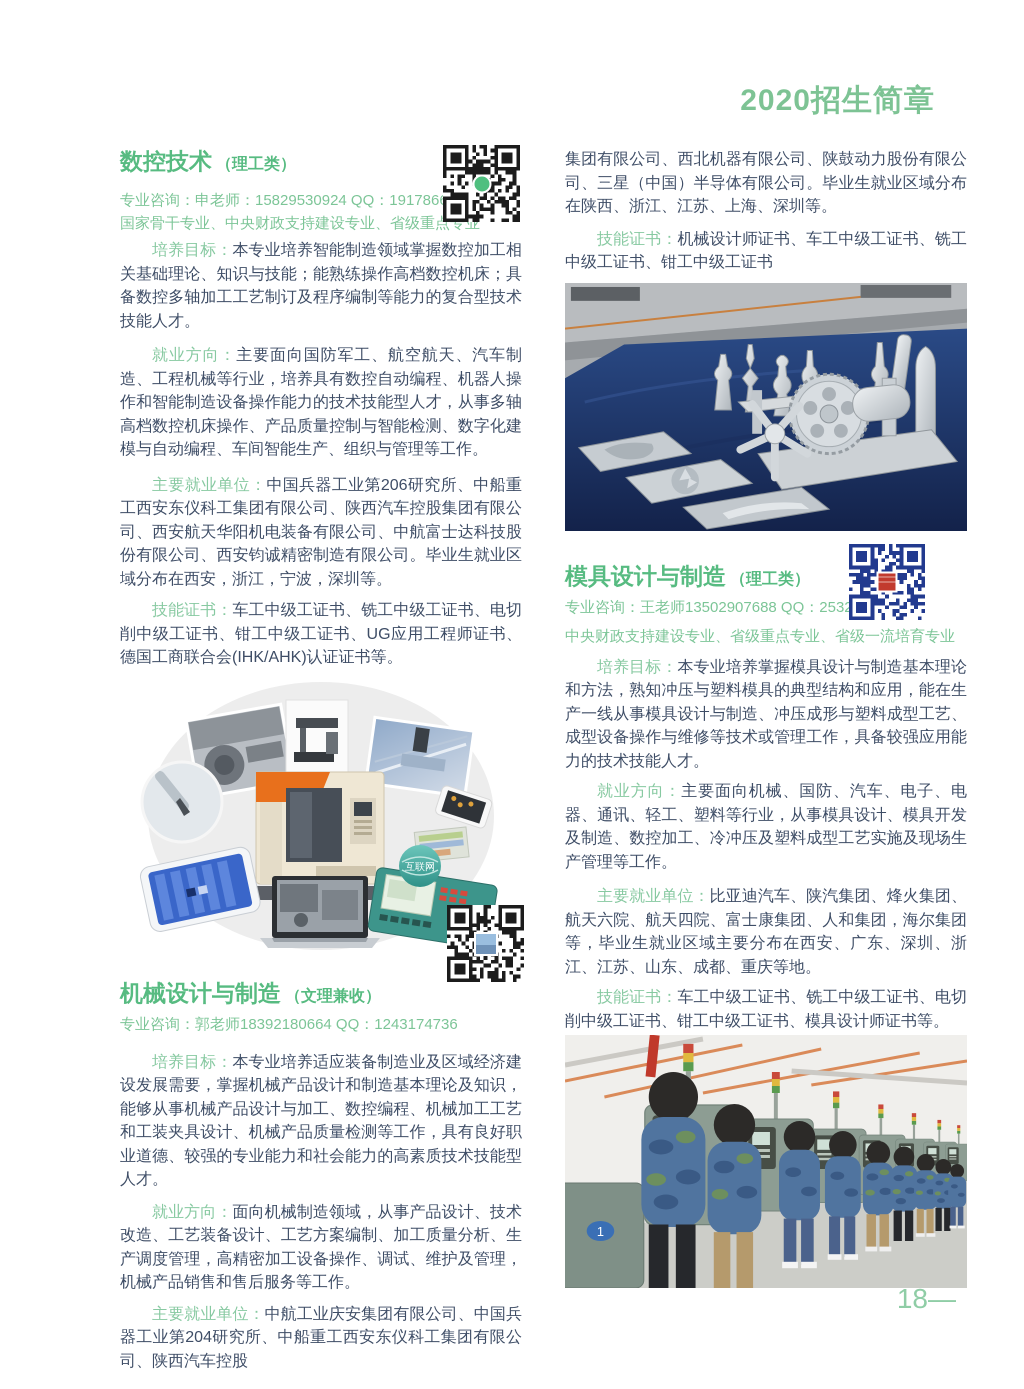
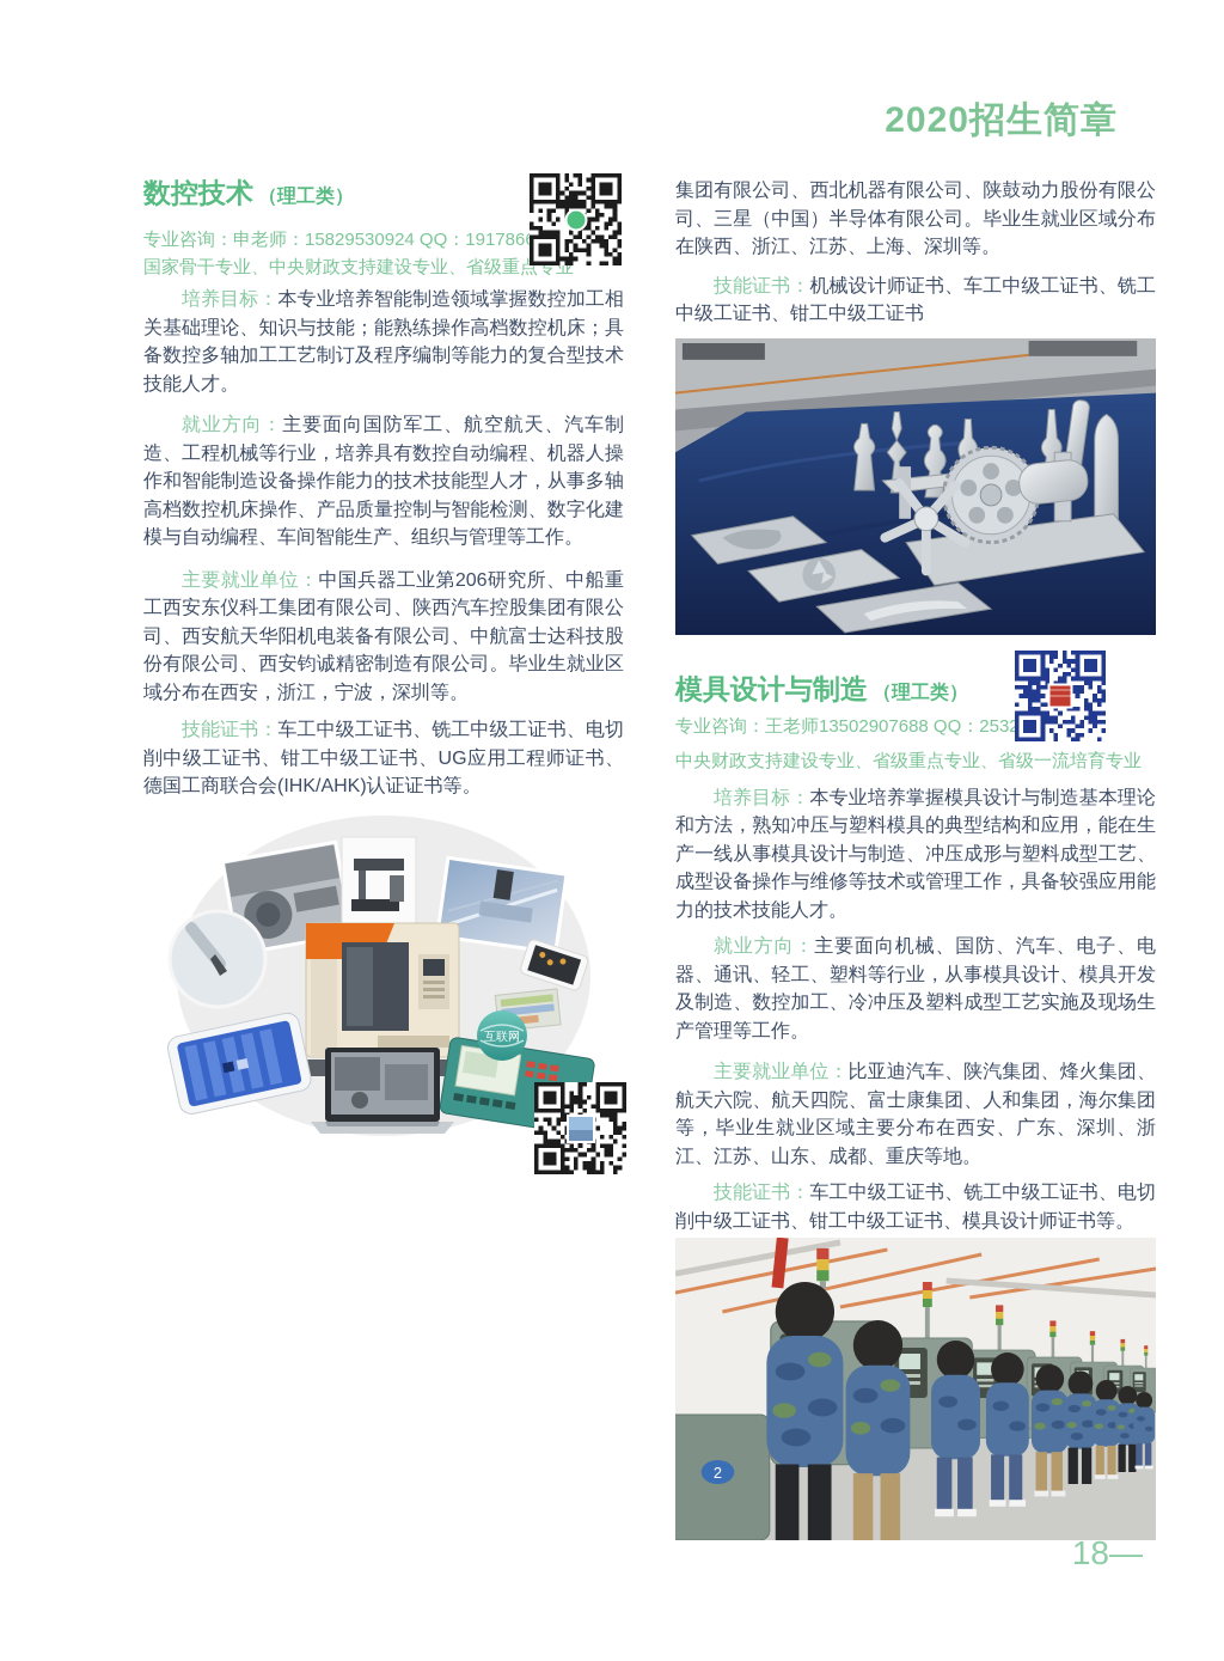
  2020招生简章
  数控技术 （理工类）
  专业咨询：申老师：15829530924 QQ：191786
  国家骨干专业、中央财政支持建设专业、省级重点专业
  培养目标：本专业培养智能制造领域掌握数控加工相关基础理论、知识与技能；能熟练操作高档数控机床；具备数控多轴加工工艺制订及程序编制等能力的复合型技术技能人才。
  就业方向：主要面向国防军工、航空航天、汽车制造、工程机械等行业，培养具有数控自动编程、机器人操作和智能制造设备操作能力的技术技能型人才，从事多轴高档数控机床操作、产品质量控制与智能检测、数字化建模与自动编程、车间智能生产、组织与管理等工作。
  主要就业单位：中国兵器工业第206研究所、中船重工西安东仪科工集团有限公司、陕西汽车控股集团有限公司、西安航天华阳机电装备有限公司、中航富士达科技股份有限公司、西安钧诚精密制造有限公司。毕业生就业区域分布在西安，浙江，宁波，深圳等。
  技能证书：车工中级工证书、铣工中级工证书、电切削中级工证书、钳工中级工证书、UG应用工程师证书、德国工商联合会(IHK/AHK)认证证书等。
  互联网
- 机械设计与制造 （文理兼收）
- 专业咨询：郭老师18392180664 QQ：1243174736
- 培养目标：本专业培养适应装备制造业及区域经济建设发展需要，掌握机械产品设计和制造基本理论及知识，能够从事机械产品设计与加工、数控编程、机械加工工艺和工装夹具设计、机械产品质量检测等工作，具有良好职业道德、较强的专业能力和社会能力的高素质技术技能型人才。
- 就业方向：面向机械制造领域，从事产品设计、技术改造、工艺装备设计、工艺方案编制、加工质量分析、生产调度管理，高精密加工设备操作、调试、维护及管理，机械产品销售和售后服务等工作。
- 主要就业单位：中航工业庆安集团有限公司、中国兵器工业第204研究所、中船重工西安东仪科工集团有限公司、陕西汽车控股
  集团有限公司、西北机器有限公司、陕鼓动力股份有限公司、三星（中国）半导体有限公司。毕业生就业区域分布在陕西、浙江、江苏、上海、深圳等。
  技能证书：机械设计师证书、车工中级工证书、铣工中级工证书、钳工中级工证书
  模具设计与制造 （理工类）
  专业咨询：王老师13502907688 QQ：253
  中央财政支持建设专业、省级重点专业、省级一流培育专业
  培养目标：本专业培养掌握模具设计与制造基本理论和方法，熟知冲压与塑料模具的典型结构和应用，能在生产一线从事模具设计与制造、冲压成形与塑料成型工艺、成型设备操作与维修等技术或管理工作，具备较强应用能力的技术技能人才。
  就业方向：主要面向机械、国防、汽车、电子、电器、通讯、轻工、塑料等行业，从事模具设计、模具开发及制造、数控加工、冷冲压及塑料成型工艺实施及现场生产管理等工作。
  主要就业单位：比亚迪汽车、陕汽集团、烽火集团、航天六院、航天四院、富士康集团、人和集团，海尔集团等，毕业生就业区域主要分布在西安、广东、深圳、浙江、江苏、山东、成都、重庆等地。
  技能证书：车工中级工证书、铣工中级工证书、电切削中级工证书、钳工中级工证书、模具设计师证书等。
- 1
+ 2
  18—
